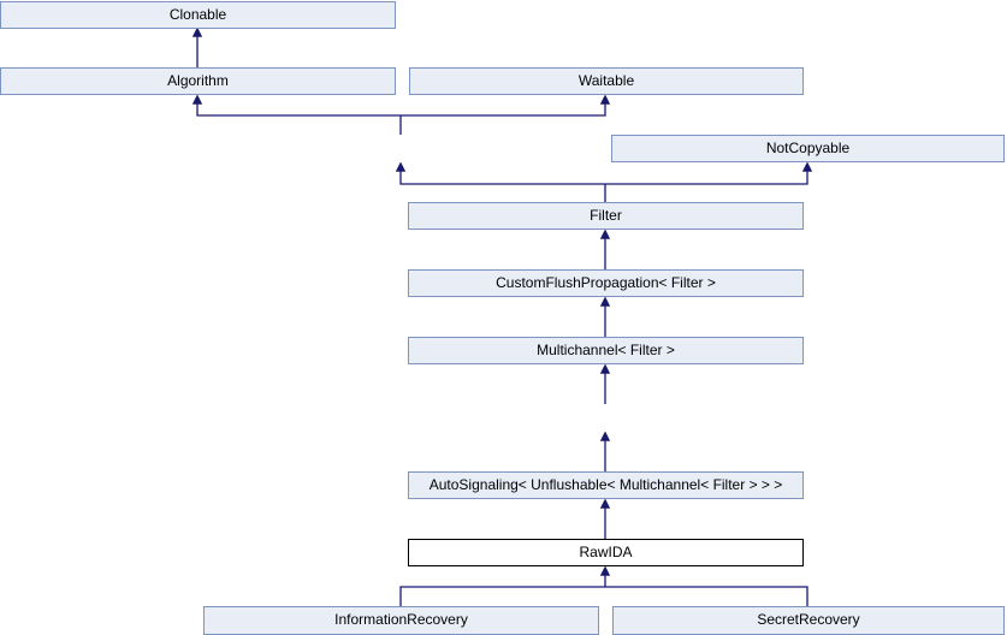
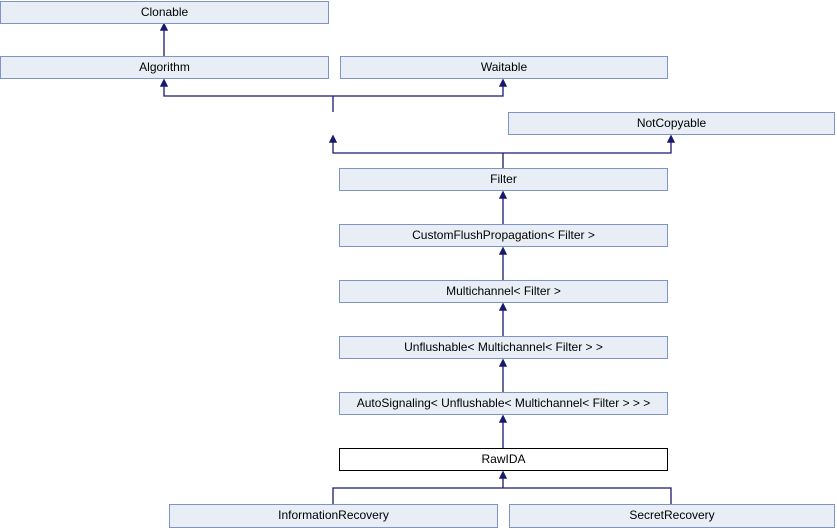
  Clonable
  Algorithm
  Waitable
  NotCopyable
  Filter
  CustomFlushPropagation< Filter >
  Multichannel< Filter >
+ Unflushable< Multichannel< Filter > >
  AutoSignaling< Unflushable< Multichannel< Filter > > >
  RawIDA
  InformationRecovery
  SecretRecovery
